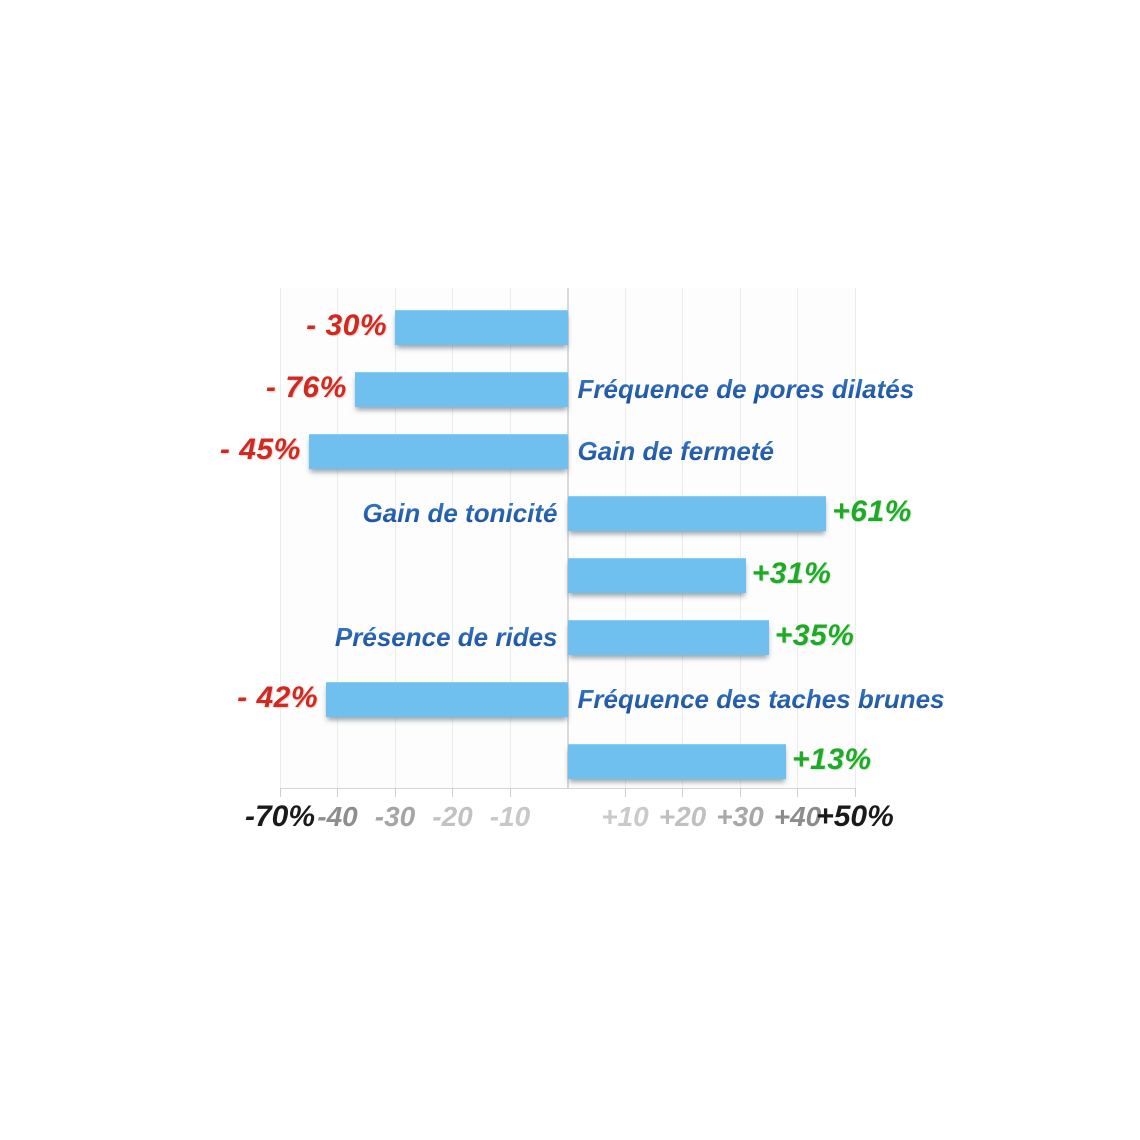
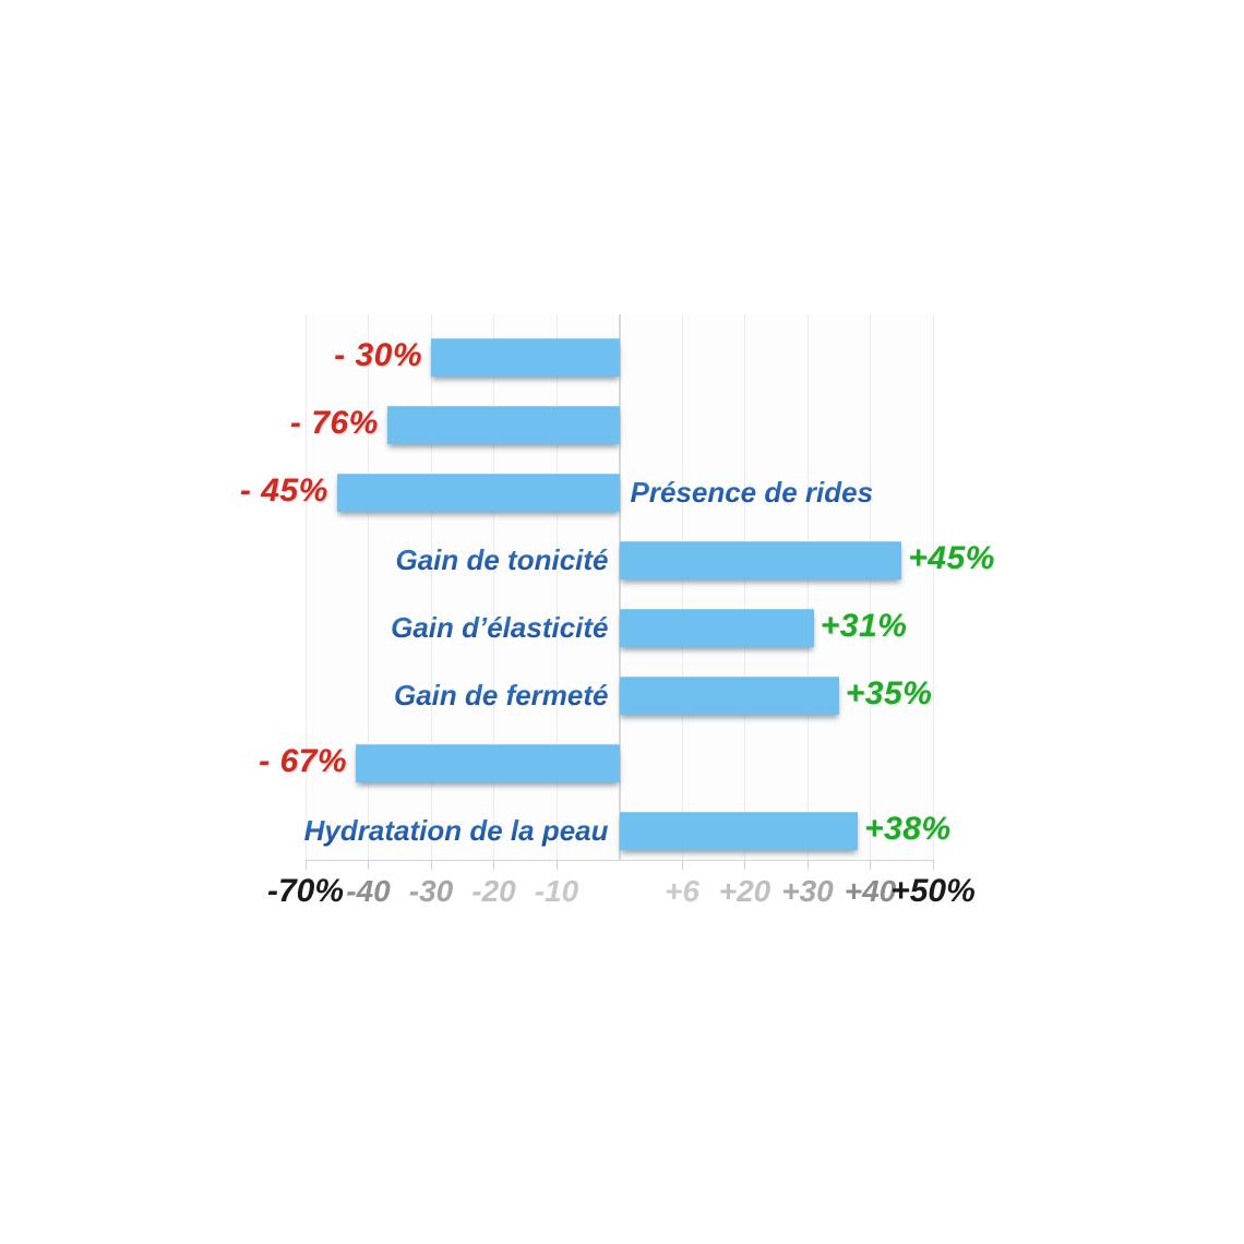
  - 30%
  - 76%
- Fréquence de pores dilatés
  - 45%
- Gain de fermeté
+ Présence de rides
- +61%
+ +45%
  Gain de tonicité
  +31%
+ Gain d’élasticité
  +35%
- Présence de rides
+ Gain de fermeté
- - 42%
+ - 67%
- Fréquence des taches brunes
- +13%
+ +38%
+ Hydratation de la peau
  -70%
  -40
  -30
  -20
  -10
- +10
+ +6
  +20
  +30
  +40
  +50%
